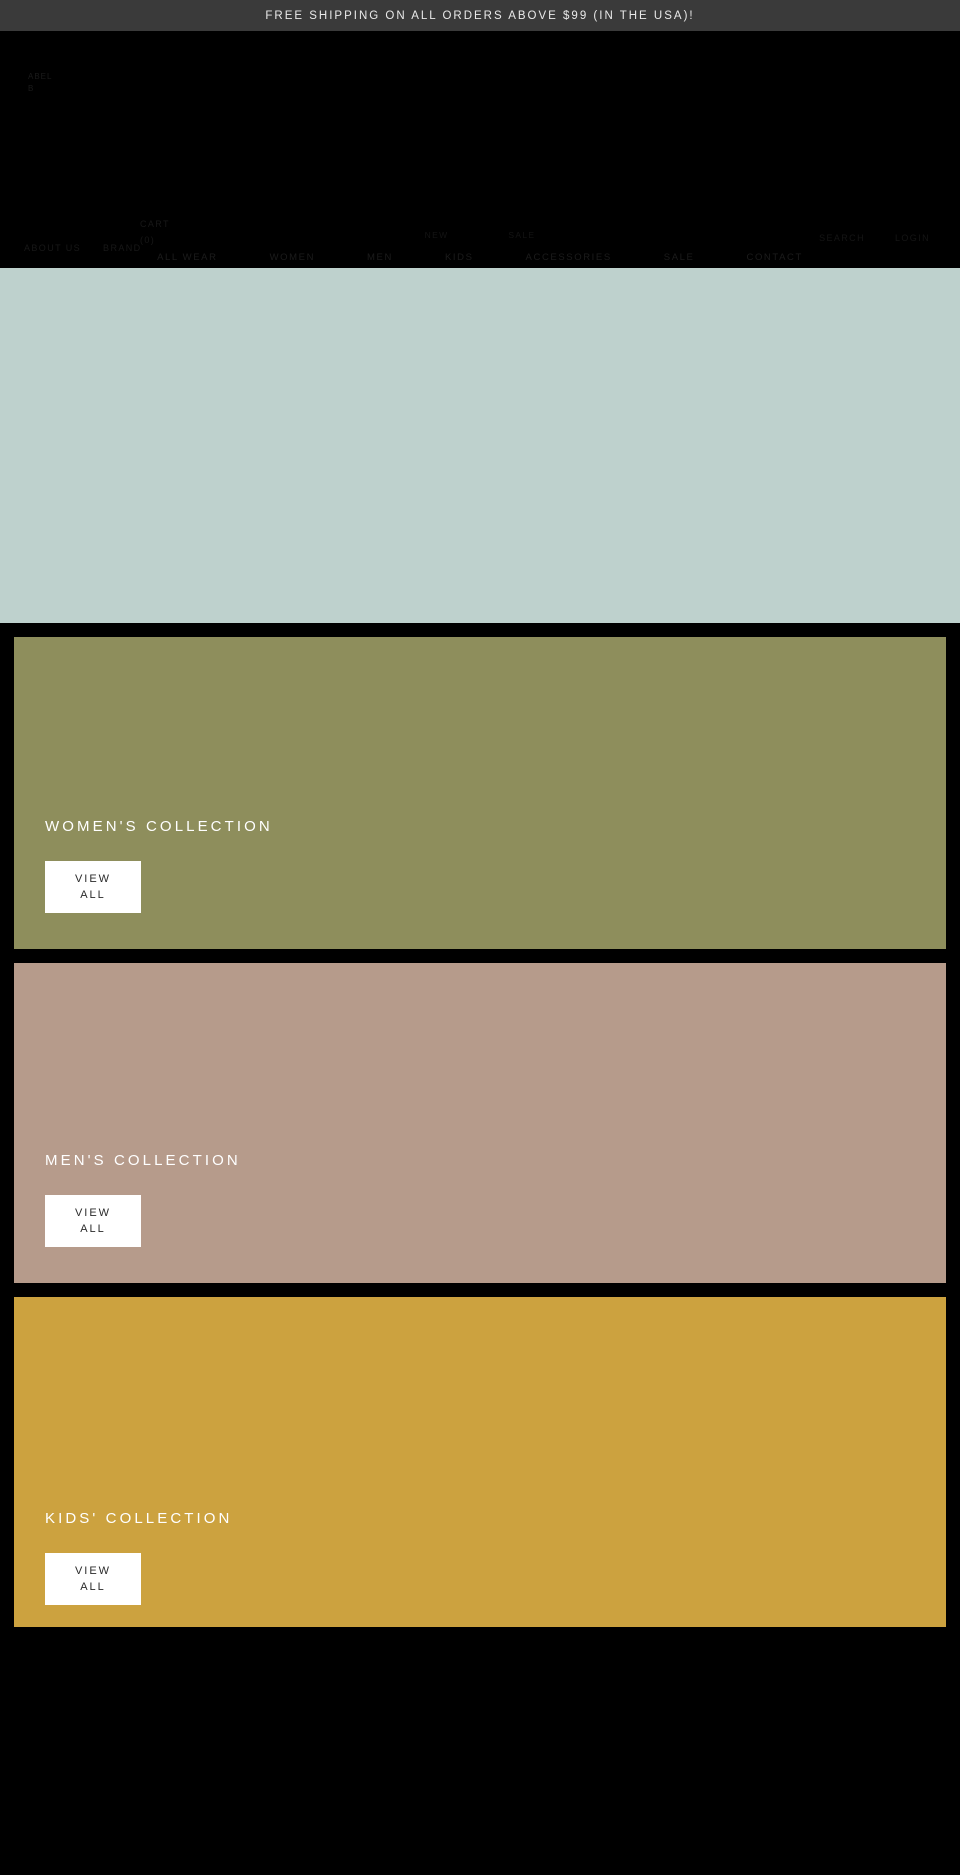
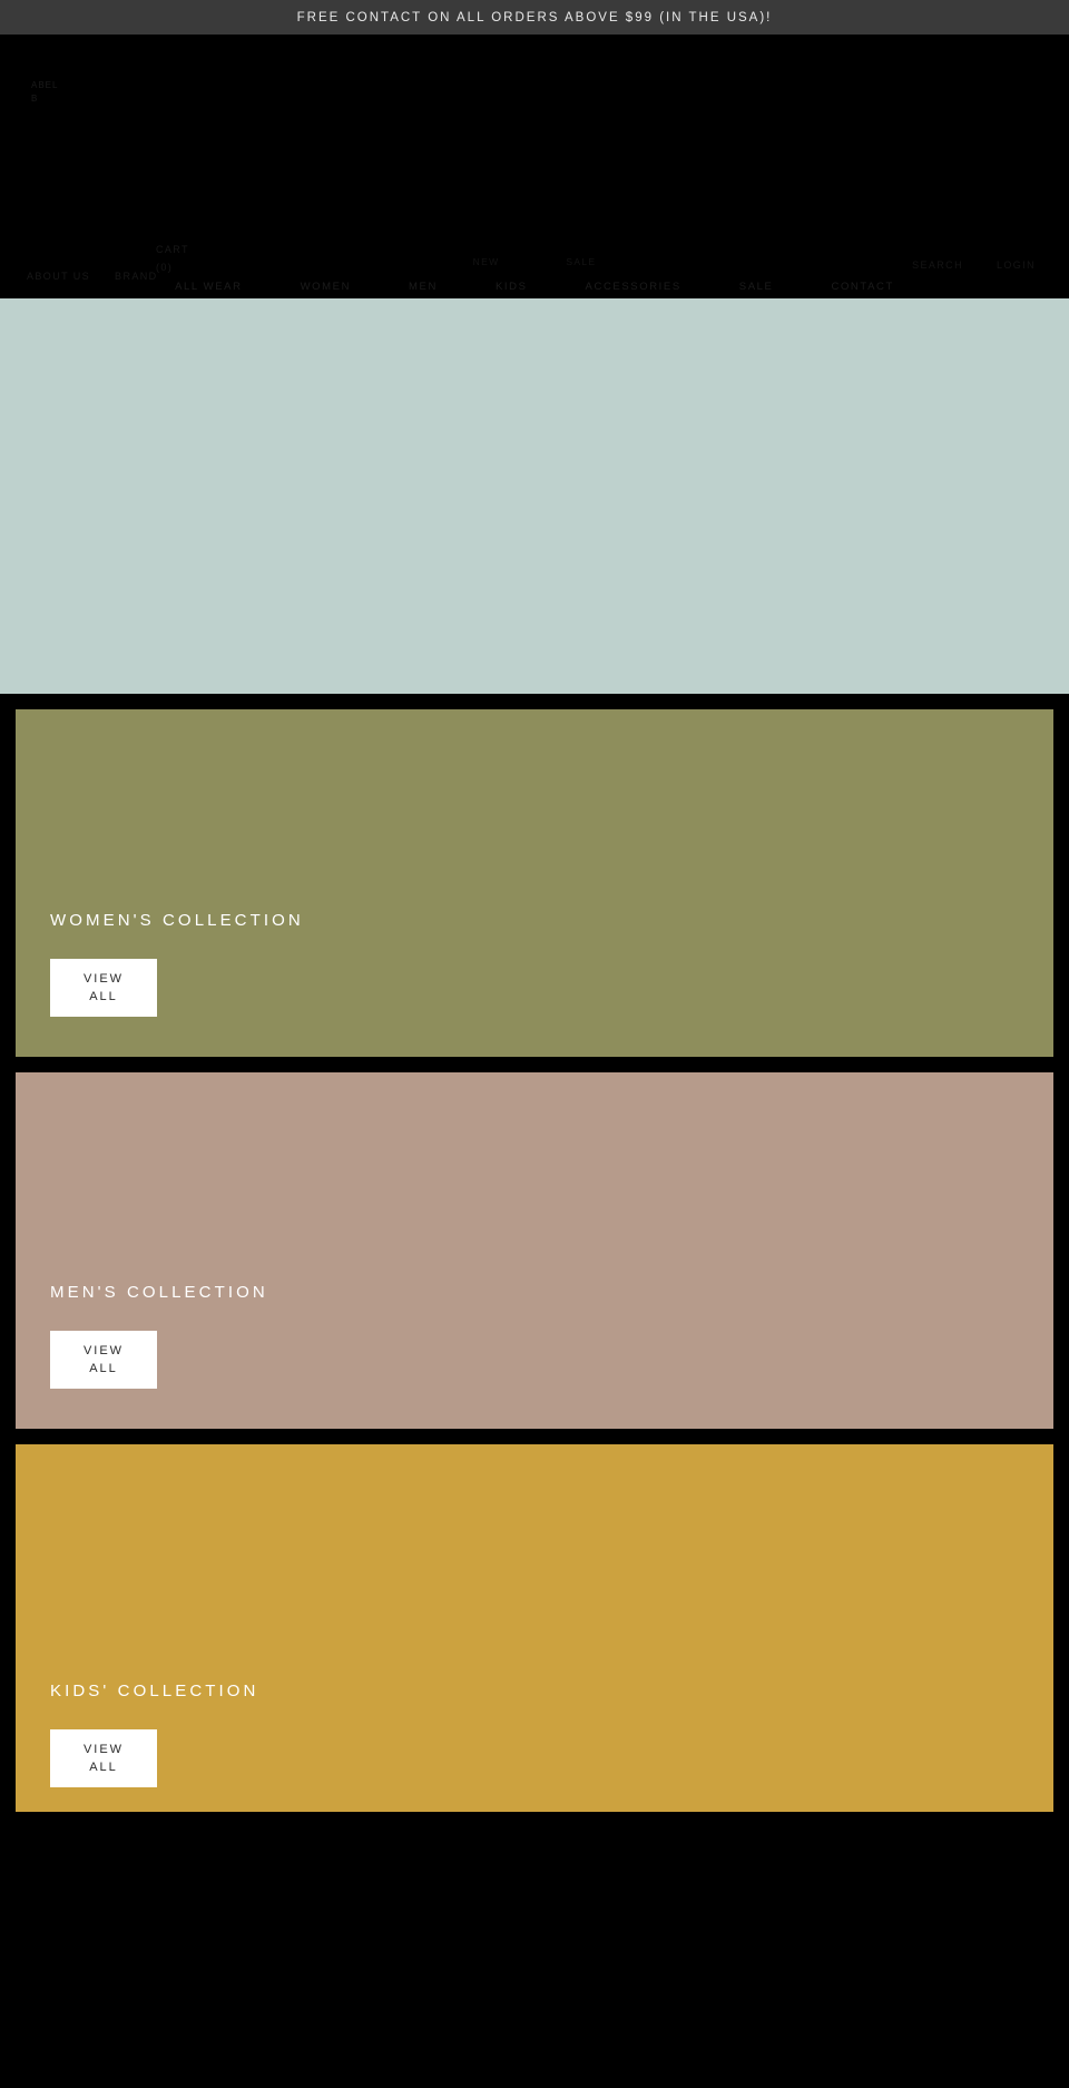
- FREE SHIPPING ON ALL ORDERS ABOVE $99 (IN THE USA)!
+ FREE CONTACT ON ALL ORDERS ABOVE $99 (IN THE USA)!
  ALL WEAR
  WOMEN
  MEN
  KIDS
  ACCESSORIES
  SALE
  CONTACT
  WOMEN'S COLLECTION
  VIEW
  ALL
  MEN'S COLLECTION
  VIEW
  ALL
  KIDS' COLLECTION
  VIEW
  ALL
